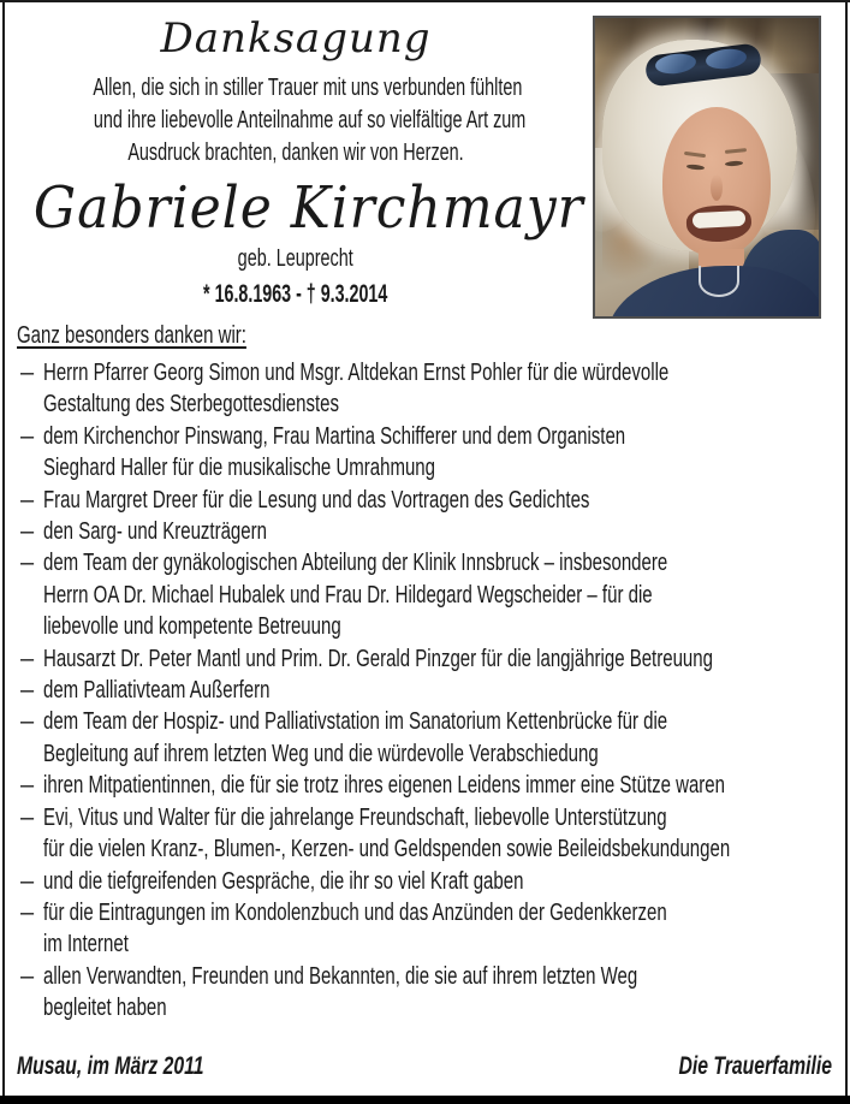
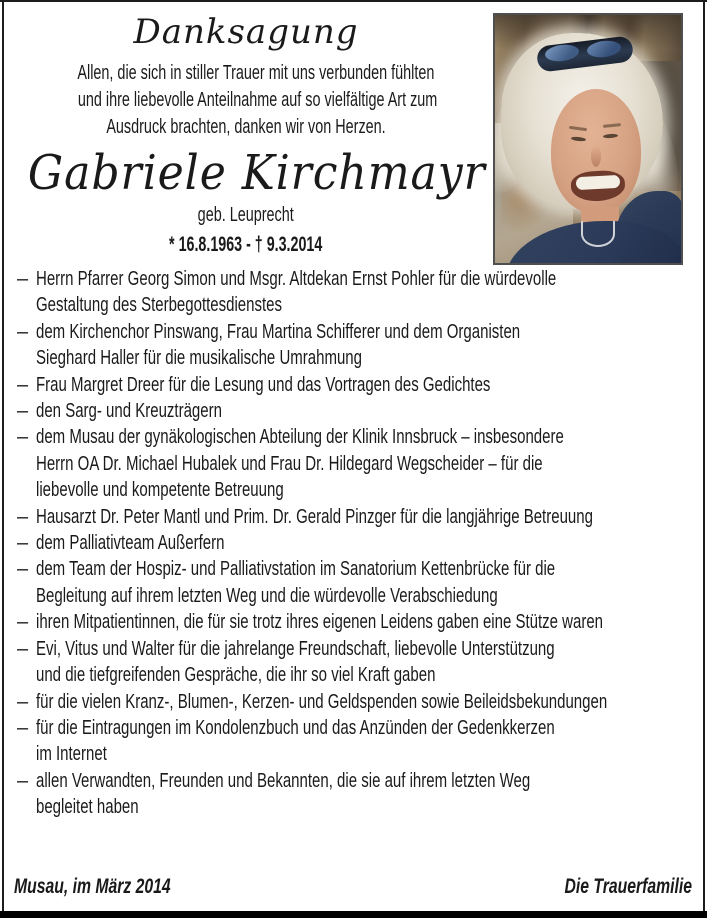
  Danksagung
  Allen, die sich in stiller Trauer mit uns verbunden fühlten
  und ihre liebevolle Anteilnahme auf so vielfältige Art zum
  Ausdruck brachten, danken wir von Herzen.
  Gabriele Kirchmayr
  geb. Leuprecht
  * 16.8.1963 - † 9.3.2014
- Ganz besonders danken wir:
  –
  Herrn Pfarrer Georg Simon und Msgr. Altdekan Ernst Pohler für die würdevolle
  Gestaltung des Sterbegottesdienstes
  –
  dem Kirchenchor Pinswang, Frau Martina Schifferer und dem Organisten
  Sieghard Haller für die musikalische Umrahmung
  –
  Frau Margret Dreer für die Lesung und das Vortragen des Gedichtes
  –
  den Sarg- und Kreuzträgern
  –
- dem Team der gynäkologischen Abteilung der Klinik Innsbruck – insbesondere
+ dem Musau der gynäkologischen Abteilung der Klinik Innsbruck – insbesondere
  Herrn OA Dr. Michael Hubalek und Frau Dr. Hildegard Wegscheider – für die
  liebevolle und kompetente Betreuung
  –
  Hausarzt Dr. Peter Mantl und Prim. Dr. Gerald Pinzger für die langjährige Betreuung
  –
  dem Palliativteam Außerfern
  –
  dem Team der Hospiz- und Palliativstation im Sanatorium Kettenbrücke für die
  Begleitung auf ihrem letzten Weg und die würdevolle Verabschiedung
  –
- ihren Mitpatientinnen, die für sie trotz ihres eigenen Leidens immer eine Stütze waren
+ ihren Mitpatientinnen, die für sie trotz ihres eigenen Leidens gaben eine Stütze waren
  –
  Evi, Vitus und Walter für die jahrelange Freundschaft, liebevolle Unterstützung
- für die vielen Kranz-, Blumen-, Kerzen- und Geldspenden sowie Beileidsbekundungen
+ und die tiefgreifenden Gespräche, die ihr so viel Kraft gaben
  –
- und die tiefgreifenden Gespräche, die ihr so viel Kraft gaben
+ für die vielen Kranz-, Blumen-, Kerzen- und Geldspenden sowie Beileidsbekundungen
  –
  für die Eintragungen im Kondolenzbuch und das Anzünden der Gedenkkerzen
  im Internet
  –
  allen Verwandten, Freunden und Bekannten, die sie auf ihrem letzten Weg
  begleitet haben
- Musau, im März 2011
+ Musau, im März 2014
  Die Trauerfamilie
